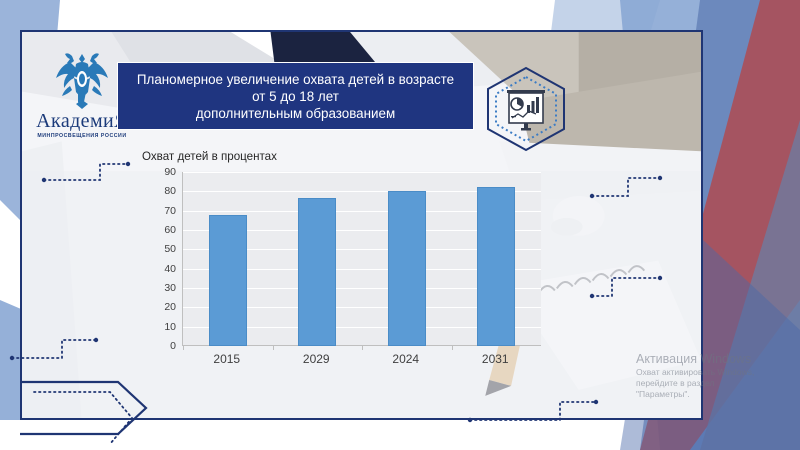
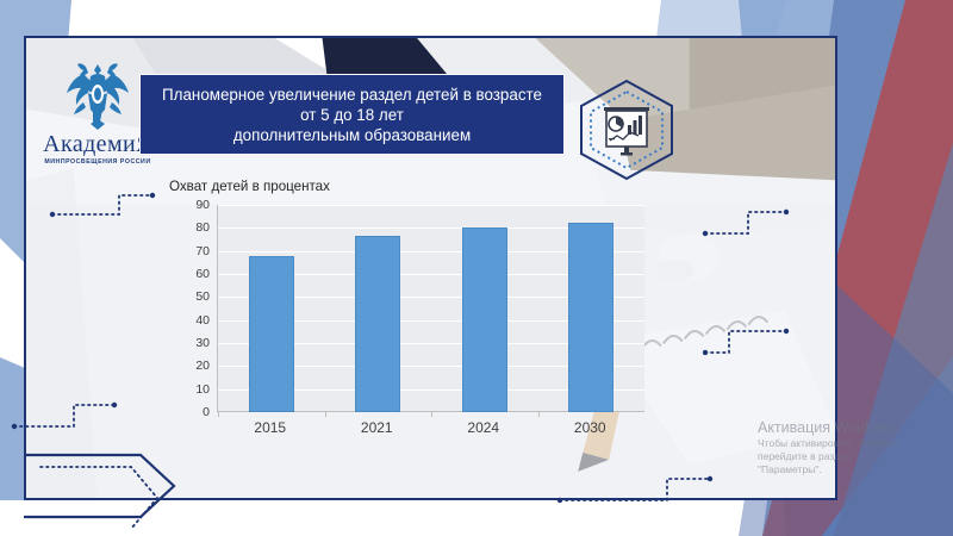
  Академи
- Планомерное увеличение охвата детей в возрасте
+ Планомерное увеличение раздел детей в возрасте
  от 5 до 18 лет
  дополнительным образованием
  Охват детей в процентах
  90
  80
  70
  60
  50
  40
  30
  20
  10
  0
  2015
- 2029
+ 2021
  2024
- 2031
+ 2030
  Активация Windows
- Охват активировать Windows, перейдите в раздел
+ Чтобы активировать Windows, перейдите в раздел
  "Параметры".
